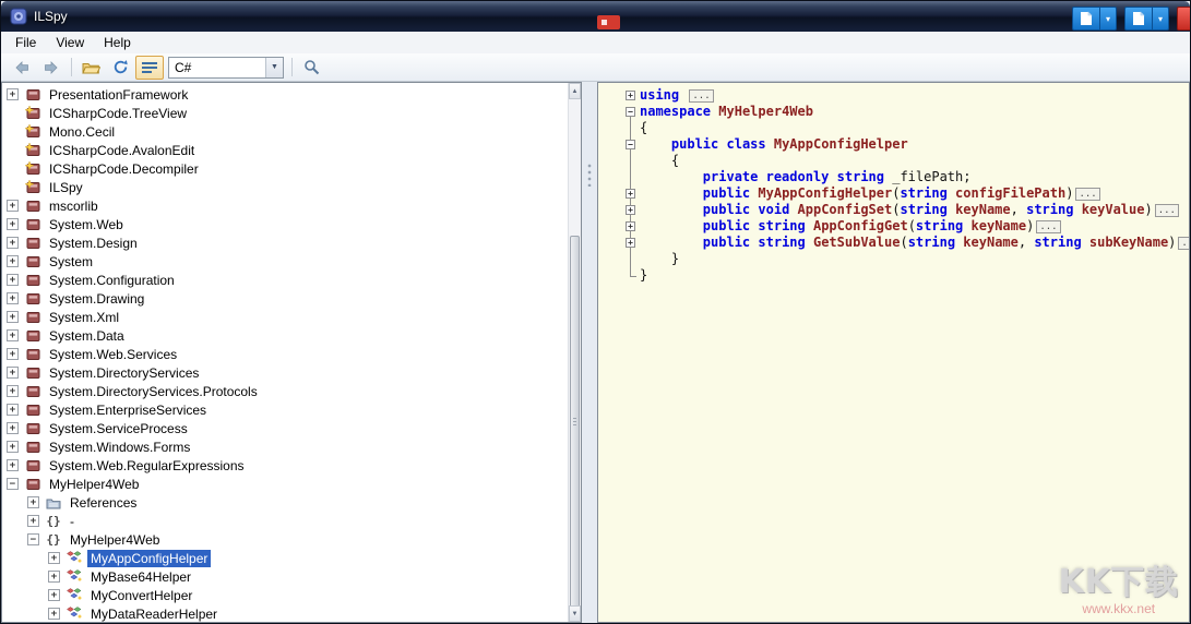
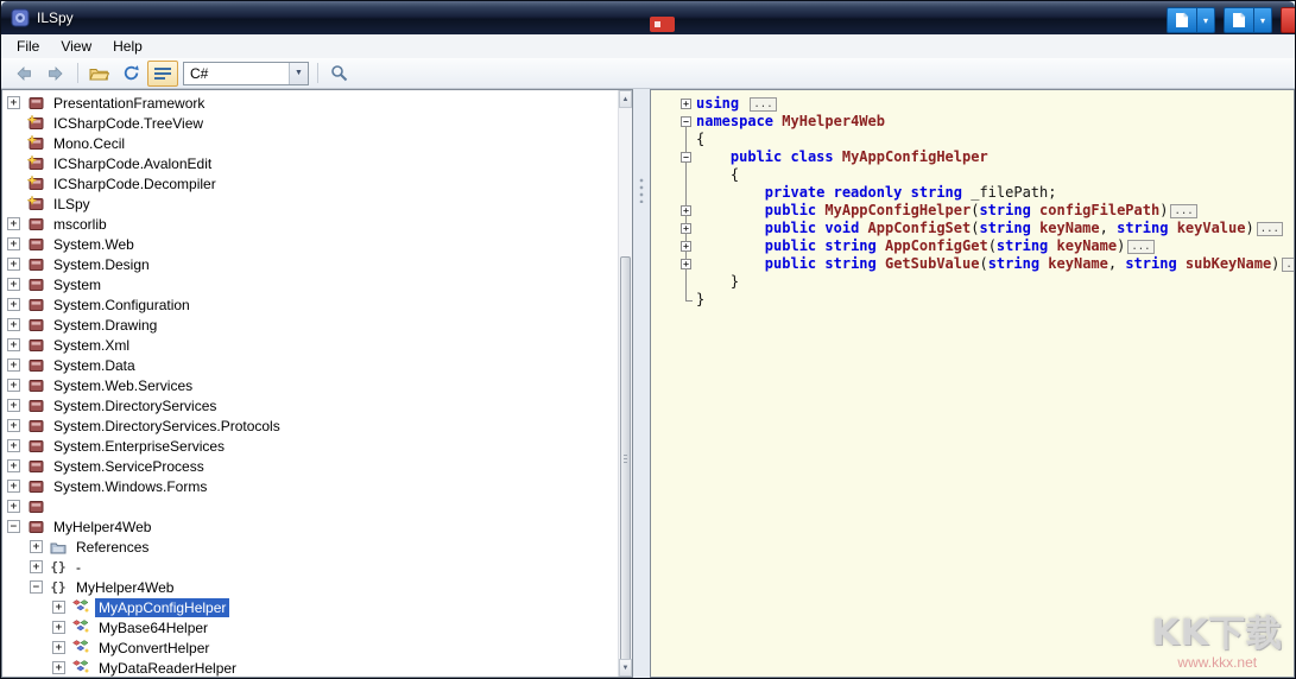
  ILSpy
  ▾
  ▾
  File
  View
  Help
  C#
  +
  PresentationFramework
  ICSharpCode.TreeView
  Mono.Cecil
  ICSharpCode.AvalonEdit
  ICSharpCode.Decompiler
  ILSpy
  +
  mscorlib
  +
  System.Web
  +
  System.Design
  +
  System
  +
  System.Configuration
  +
  System.Drawing
  +
  System.Xml
  +
  System.Data
  +
  System.Web.Services
  +
  System.DirectoryServices
  +
  System.DirectoryServices.Protocols
  +
  System.EnterpriseServices
  +
  System.ServiceProcess
  +
  System.Windows.Forms
  +
- System.Web.RegularExpressions
  −
  MyHelper4Web
  +
  References
  +
  {}
  -
  −
  {}
  MyHelper4Web
  +
  MyAppConfigHelper
  +
  MyBase64Helper
  +
  MyConvertHelper
  +
  MyDataReaderHelper
  +
  using ...
  −
  namespace MyHelper4Web
  {
  −
  public class MyAppConfigHelper
  {
  private readonly string _filePath;
  +
  public MyAppConfigHelper(string configFilePath) ...
  +
  public void AppConfigSet(string keyName, string keyValue) ...
  +
  public string AppConfigGet(string keyName) ...
  +
  public string GetSubValue(string keyName, string subKeyName) .
  }
  }
  KK下载
  www.kkx.net
